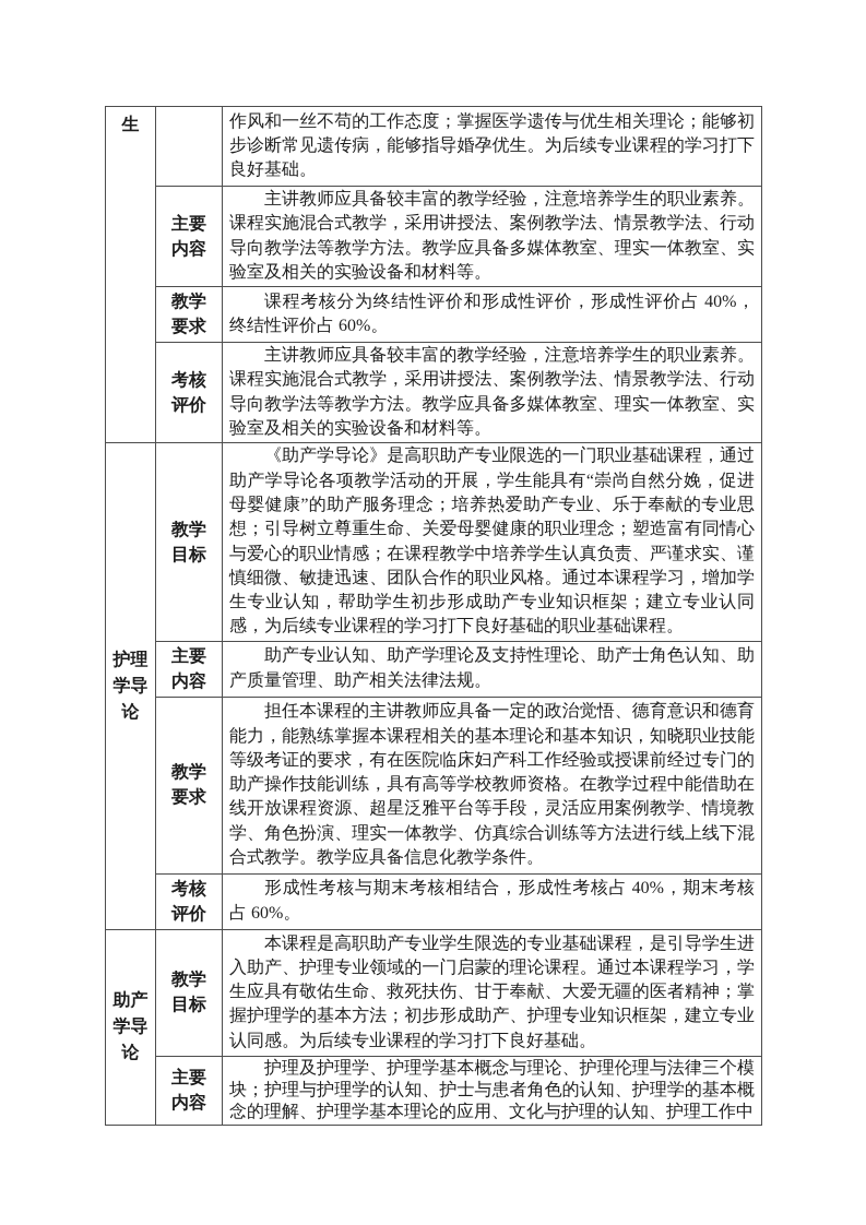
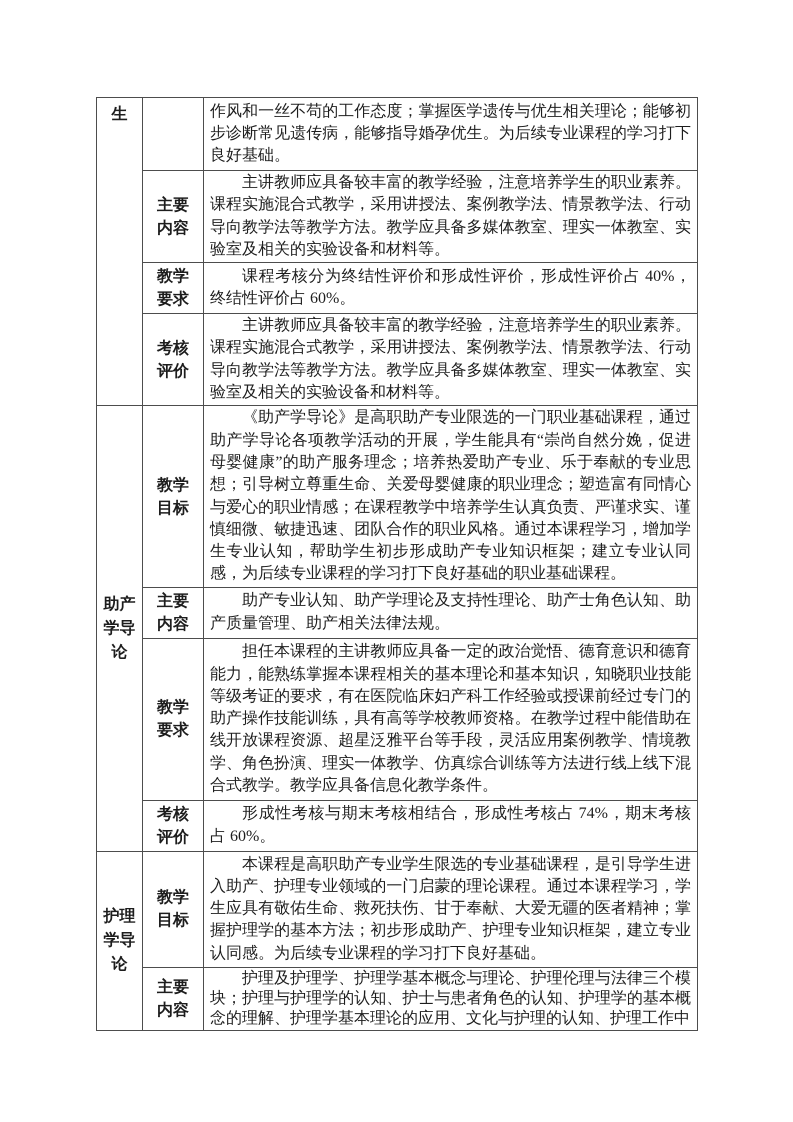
  生		作风和一丝不苟的工作态度；掌握医学遗传与优生相关理论；能够初步诊断常见遗传病，能够指导婚孕优生。为后续专业课程的学习打下良好基础。
  主要 内容	主讲教师应具备较丰富的教学经验，注意培养学生的职业素养。课程实施混合式教学，采用讲授法、案例教学法、情景教学法、行动导向教学法等教学方法。教学应具备多媒体教室、理实一体教室、实验室及相关的实验设备和材料等。
  教学 要求	课程考核分为终结性评价和形成性评价，形成性评价占 40%，终结性评价占 60%。
  考核 评价	主讲教师应具备较丰富的教学经验，注意培养学生的职业素养。课程实施混合式教学，采用讲授法、案例教学法、情景教学法、行动导向教学法等教学方法。教学应具备多媒体教室、理实一体教室、实验室及相关的实验设备和材料等。
- 护理 学导 论	教学 目标	《助产学导论》是高职助产专业限选的一门职业基础课程，通过助产学导论各项教学活动的开展，学生能具有“崇尚自然分娩，促进母婴健康”的助产服务理念；培养热爱助产专业、乐于奉献的专业思想；引导树立尊重生命、关爱母婴健康的职业理念；塑造富有同情心与爱心的职业情感；在课程教学中培养学生认真负责、严谨求实、谨慎细微、敏捷迅速、团队合作的职业风格。通过本课程学习，增加学生专业认知，帮助学生初步形成助产专业知识框架；建立专业认同感，为后续专业课程的学习打下良好基础的职业基础课程。
+ 助产 学导 论	教学 目标	《助产学导论》是高职助产专业限选的一门职业基础课程，通过助产学导论各项教学活动的开展，学生能具有“崇尚自然分娩，促进母婴健康”的助产服务理念；培养热爱助产专业、乐于奉献的专业思想；引导树立尊重生命、关爱母婴健康的职业理念；塑造富有同情心与爱心的职业情感；在课程教学中培养学生认真负责、严谨求实、谨慎细微、敏捷迅速、团队合作的职业风格。通过本课程学习，增加学生专业认知，帮助学生初步形成助产专业知识框架；建立专业认同感，为后续专业课程的学习打下良好基础的职业基础课程。
  主要 内容	助产专业认知、助产学理论及支持性理论、助产士角色认知、助产质量管理、助产相关法律法规。
  教学 要求	担任本课程的主讲教师应具备一定的政治觉悟、德育意识和德育能力，能熟练掌握本课程相关的基本理论和基本知识，知晓职业技能等级考证的要求，有在医院临床妇产科工作经验或授课前经过专门的助产操作技能训练，具有高等学校教师资格。在教学过程中能借助在线开放课程资源、超星泛雅平台等手段，灵活应用案例教学、情境教学、角色扮演、理实一体教学、仿真综合训练等方法进行线上线下混合式教学。教学应具备信息化教学条件。
- 考核 评价	形成性考核与期末考核相结合，形成性考核占 40%，期末考核占 60%。
+ 考核 评价	形成性考核与期末考核相结合，形成性考核占 74%，期末考核占 60%。
- 助产 学导 论	教学 目标	本课程是高职助产专业学生限选的专业基础课程，是引导学生进入助产、护理专业领域的一门启蒙的理论课程。通过本课程学习，学生应具有敬佑生命、救死扶伤、甘于奉献、大爱无疆的医者精神；掌握护理学的基本方法；初步形成助产、护理专业知识框架，建立专业认同感。为后续专业课程的学习打下良好基础。
+ 护理 学导 论	教学 目标	本课程是高职助产专业学生限选的专业基础课程，是引导学生进入助产、护理专业领域的一门启蒙的理论课程。通过本课程学习，学生应具有敬佑生命、救死扶伤、甘于奉献、大爱无疆的医者精神；掌握护理学的基本方法；初步形成助产、护理专业知识框架，建立专业认同感。为后续专业课程的学习打下良好基础。
  主要 内容	护理及护理学、护理学基本概念与理论、护理伦理与法律三个模块；护理与护理学的认知、护士与患者角色的认知、护理学的基本概念的理解、护理学基本理论的应用、文化与护理的认知、护理工作中
